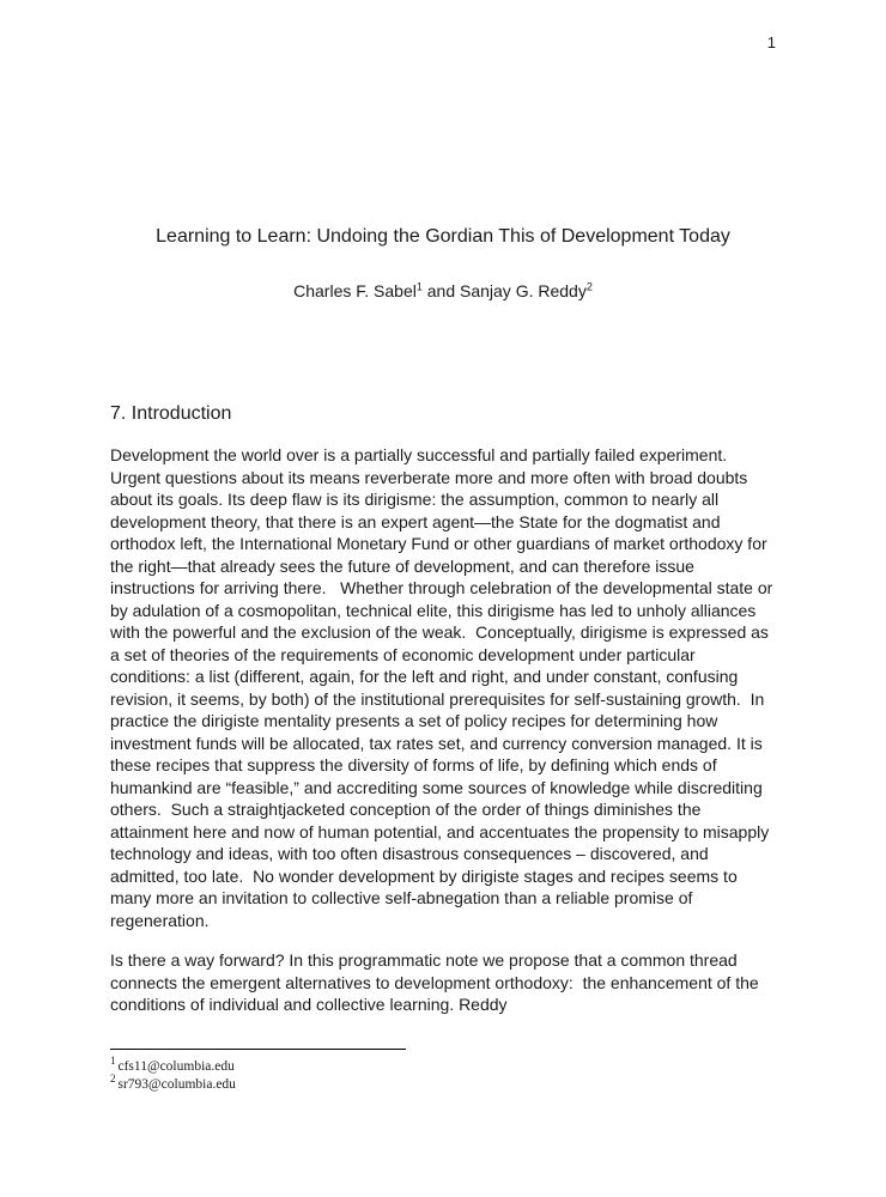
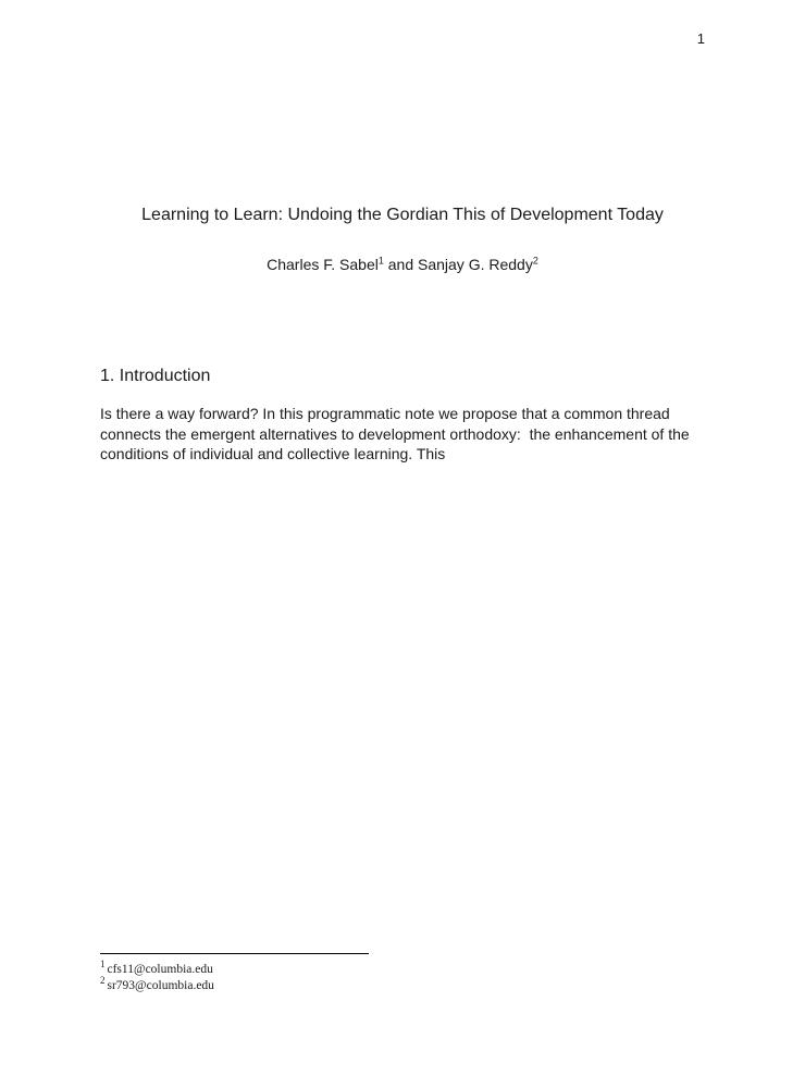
  1
  Learning to Learn: Undoing the Gordian This of Development Today
  Charles F. Sabel1 and Sanjay G. Reddy2
- 7. Introduction
+ 1. Introduction
- Development the world over is a partially successful and partially failed experiment. Urgent questions about its means reverberate more and more often with broad doubts about its goals. Its deep flaw is its dirigisme: the assumption, common to nearly all development theory, that there is an expert agent—the State for the dogmatist and orthodox left, the International Monetary Fund or other guardians of market orthodoxy for the right—that already sees the future of development, and can therefore issue instructions for arriving there. Whether through celebration of the developmental state or by adulation of a cosmopolitan, technical elite, this dirigisme has led to unholy alliances with the powerful and the exclusion of the weak. Conceptually, dirigisme is expressed as a set of theories of the requirements of economic development under particular conditions: a list (different, again, for the left and right, and under constant, confusing revision, it seems, by both) of the institutional prerequisites for self-sustaining growth. In practice the dirigiste mentality presents a set of policy recipes for determining how investment funds will be allocated, tax rates set, and currency conversion managed. It is these recipes that suppress the diversity of forms of life, by defining which ends of humankind are “feasible,” and accrediting some sources of knowledge while discrediting others. Such a straightjacketed conception of the order of things diminishes the attainment here and now of human potential, and accentuates the propensity to misapply technology and ideas, with too often disastrous consequences – discovered, and admitted, too late. No wonder development by dirigiste stages and recipes seems to many more an invitation to collective self-abnegation than a reliable promise of regeneration.
- Is there a way forward? In this programmatic note we propose that a common thread connects the emergent alternatives to development orthodoxy: the enhancement of the conditions of individual and collective learning. Reddy
+ Is there a way forward? In this programmatic note we propose that a common thread connects the emergent alternatives to development orthodoxy: the enhancement of the conditions of individual and collective learning. This
  1 cfs11@columbia.edu
  2 sr793@columbia.edu
